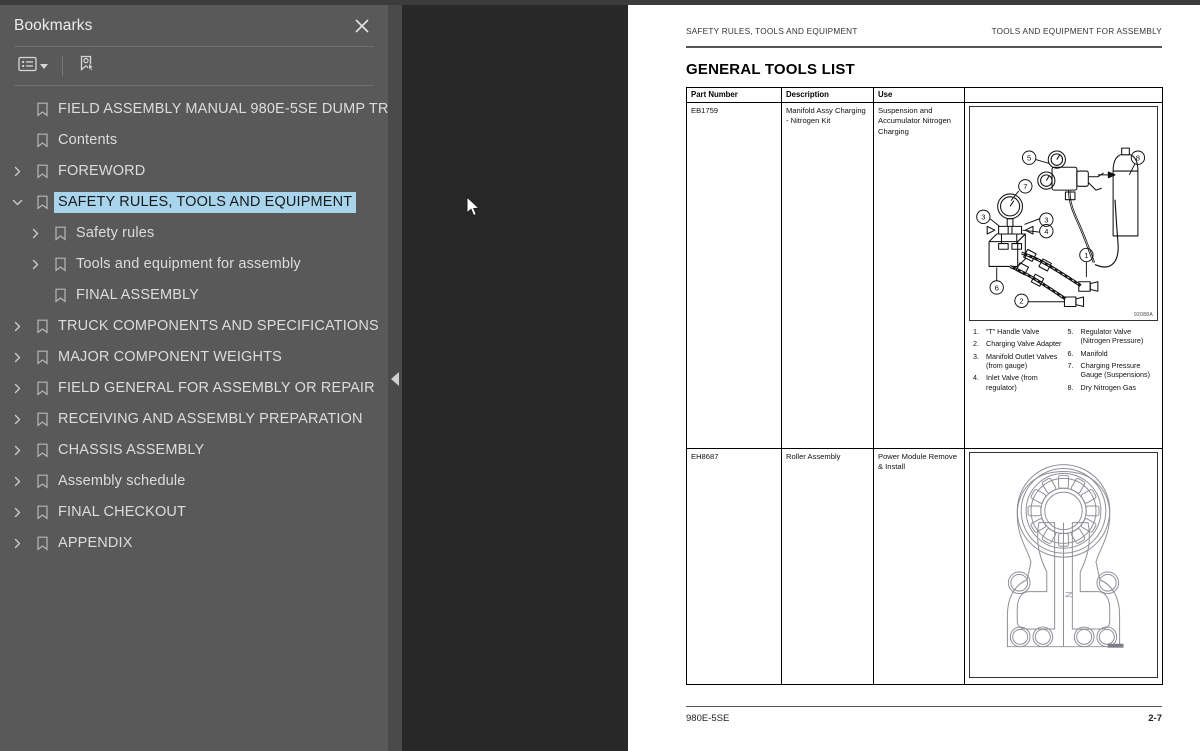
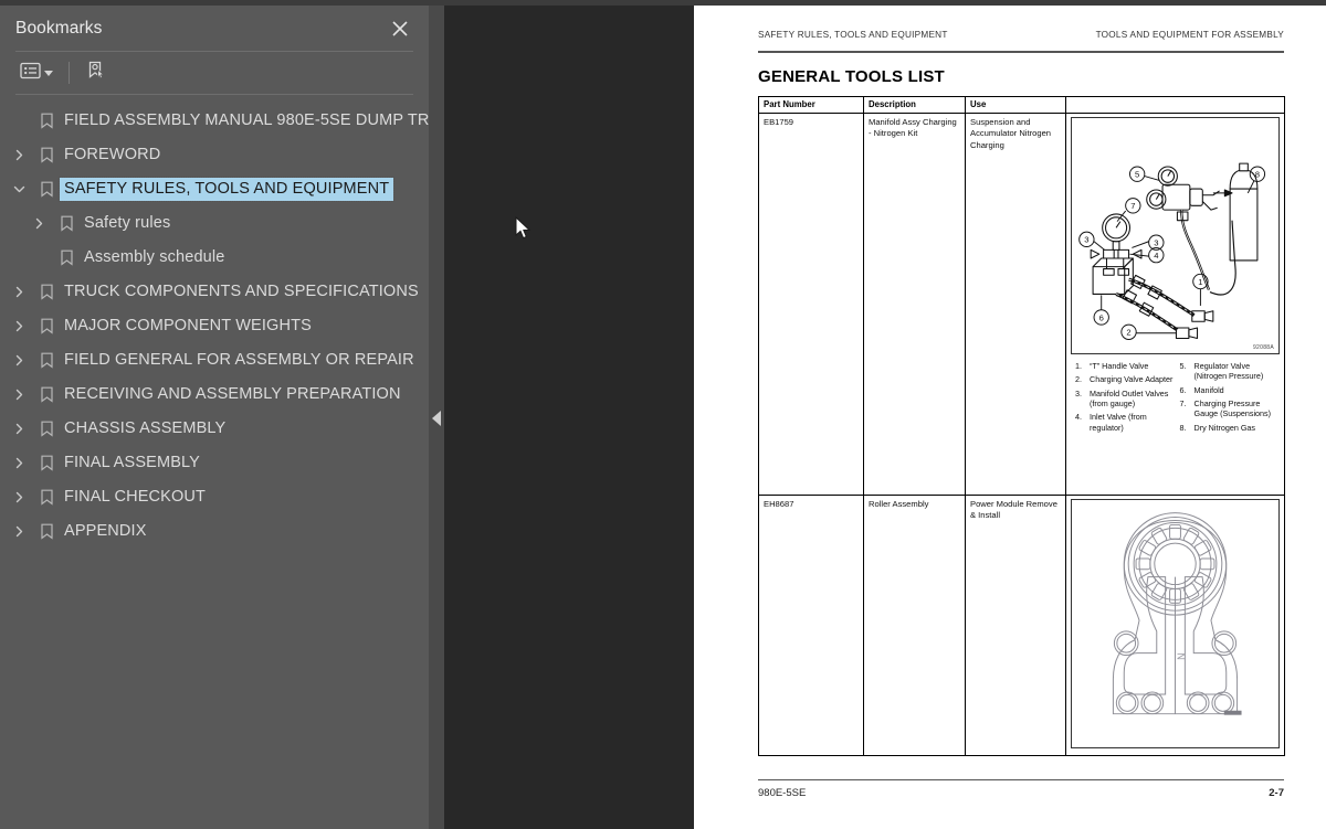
  Bookmarks
  FIELD ASSEMBLY MANUAL 980E-5SE DUMP TR
- Contents
  FOREWORD
  SAFETY RULES, TOOLS AND EQUIPMENT
  Safety rules
- Tools and equipment for assembly
- FINAL ASSEMBLY
+ Assembly schedule
  TRUCK COMPONENTS AND SPECIFICATIONS
  MAJOR COMPONENT WEIGHTS
  FIELD GENERAL FOR ASSEMBLY OR REPAIR
  RECEIVING AND ASSEMBLY PREPARATION
  CHASSIS ASSEMBLY
- Assembly schedule
+ FINAL ASSEMBLY
  FINAL CHECKOUT
  APPENDIX
  SAFETY RULES, TOOLS AND EQUIPMENT
  TOOLS AND EQUIPMENT FOR ASSEMBLY
  GENERAL TOOLS LIST
  Part Number	Description	Use
  EB1759	Manifold Assy Charging - Nitrogen Kit	Suspension and Accumulator Nitrogen Charging	5 7 3 3 4 6 1 2 8 1. “T” Handle Valve2. Charging Valve Adapter3. Manifold Outlet Valves (from gauge)4. Inlet Valve (from regulator) 5. Regulator Valve (Nitrogen Pressure)6. Manifold7. Charging Pressure Gauge (Suspensions)8. Dry Nitrogen Gas
  EH8687	Roller Assembly	Power Module Remove & Install
  980E-5SE
  2-7
